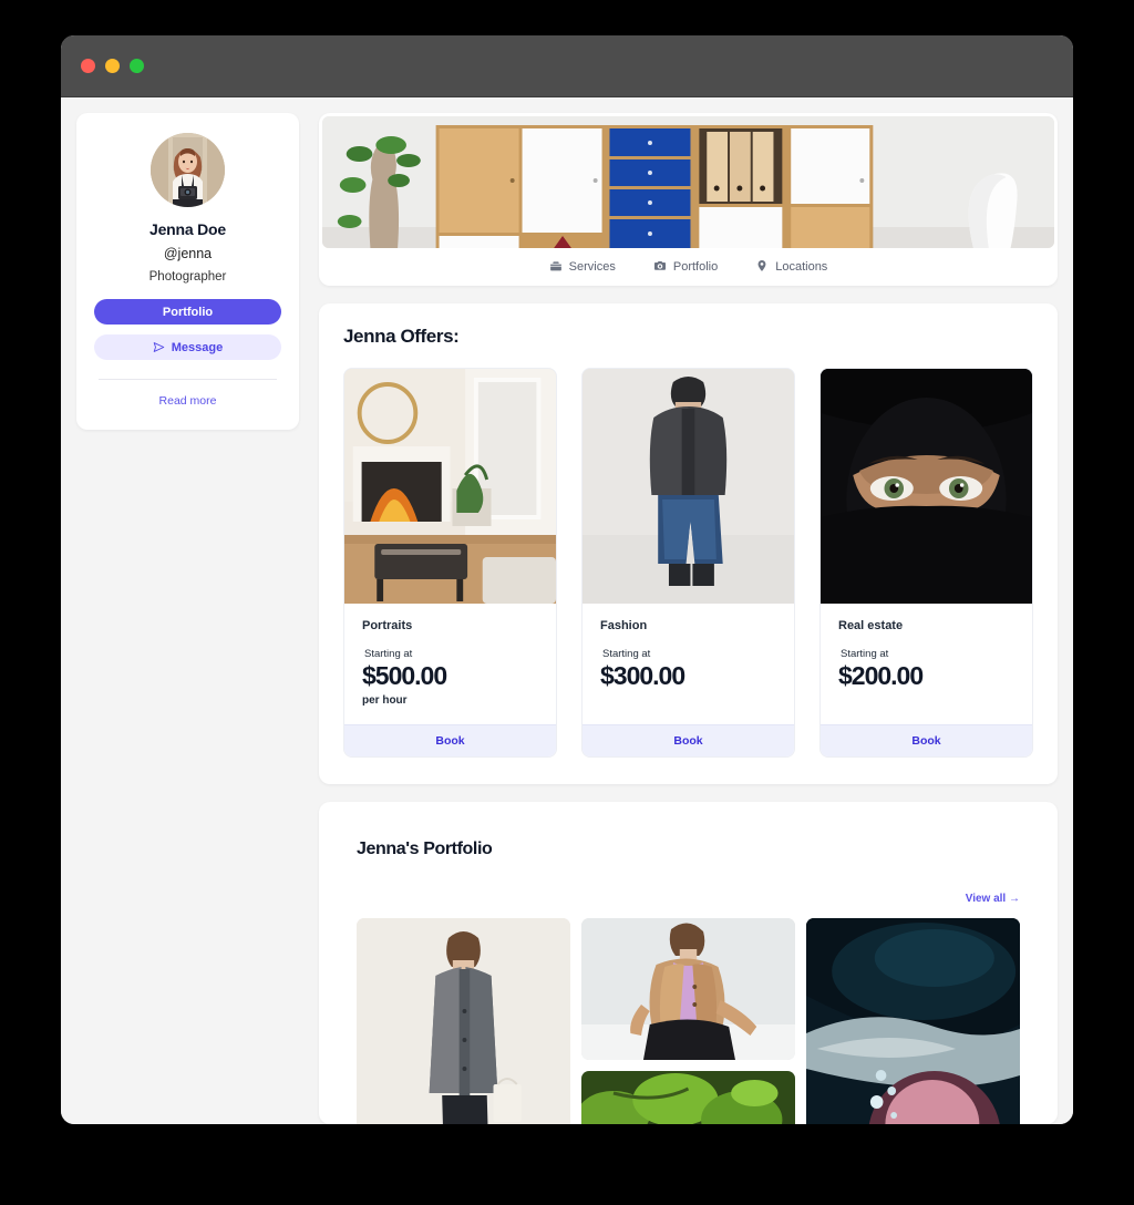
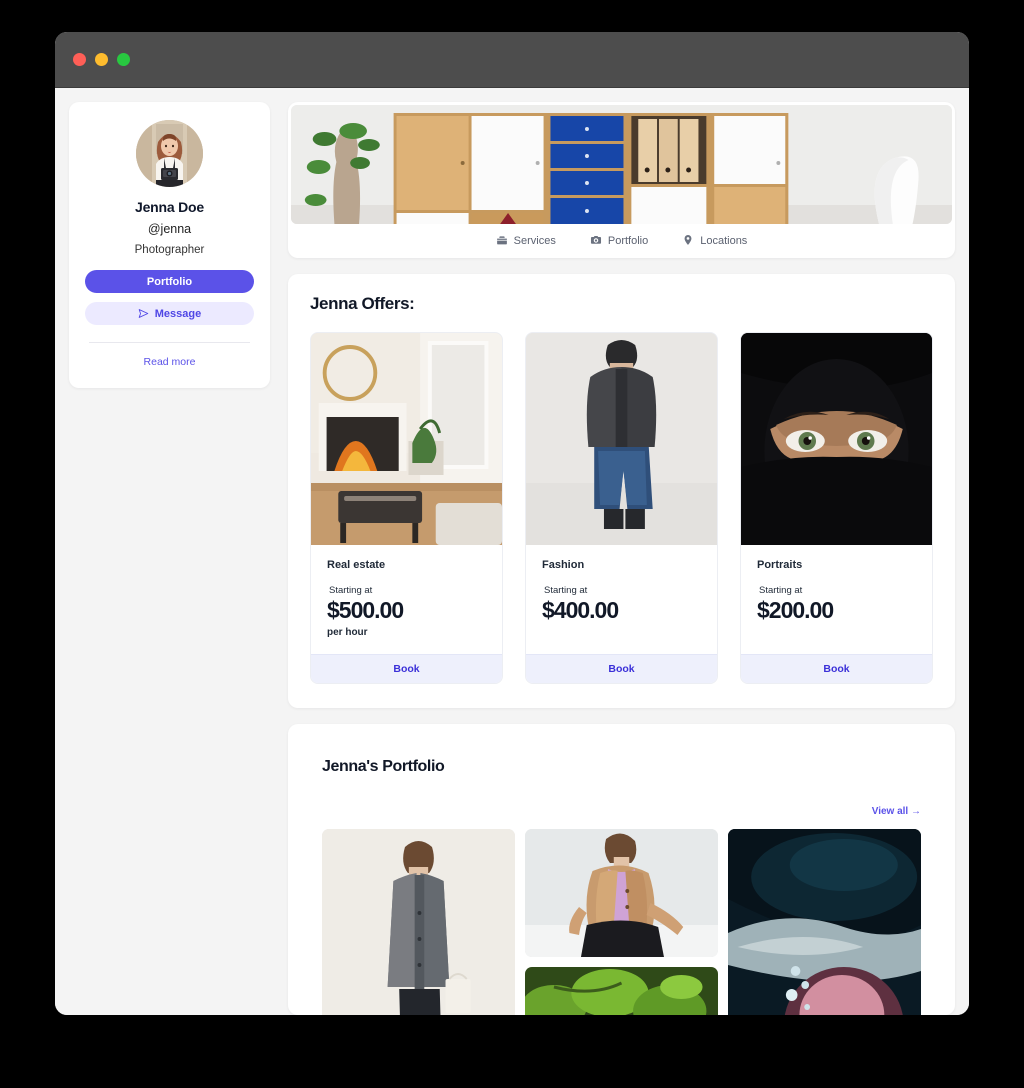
  Jenna Doe
  @jenna
  Photographer
  Portfolio
  Message
  Read more
  Services
  Portfolio
  Locations
  Jenna Offers:
- Portraits
+ Real estate
  Starting at
  $500.00
  per hour
  Book
  Fashion
  Starting at
- $300.00
+ $400.00
  Book
- Real estate
+ Portraits
  Starting at
  $200.00
  Book
  Jenna's Portfolio
  View all →
